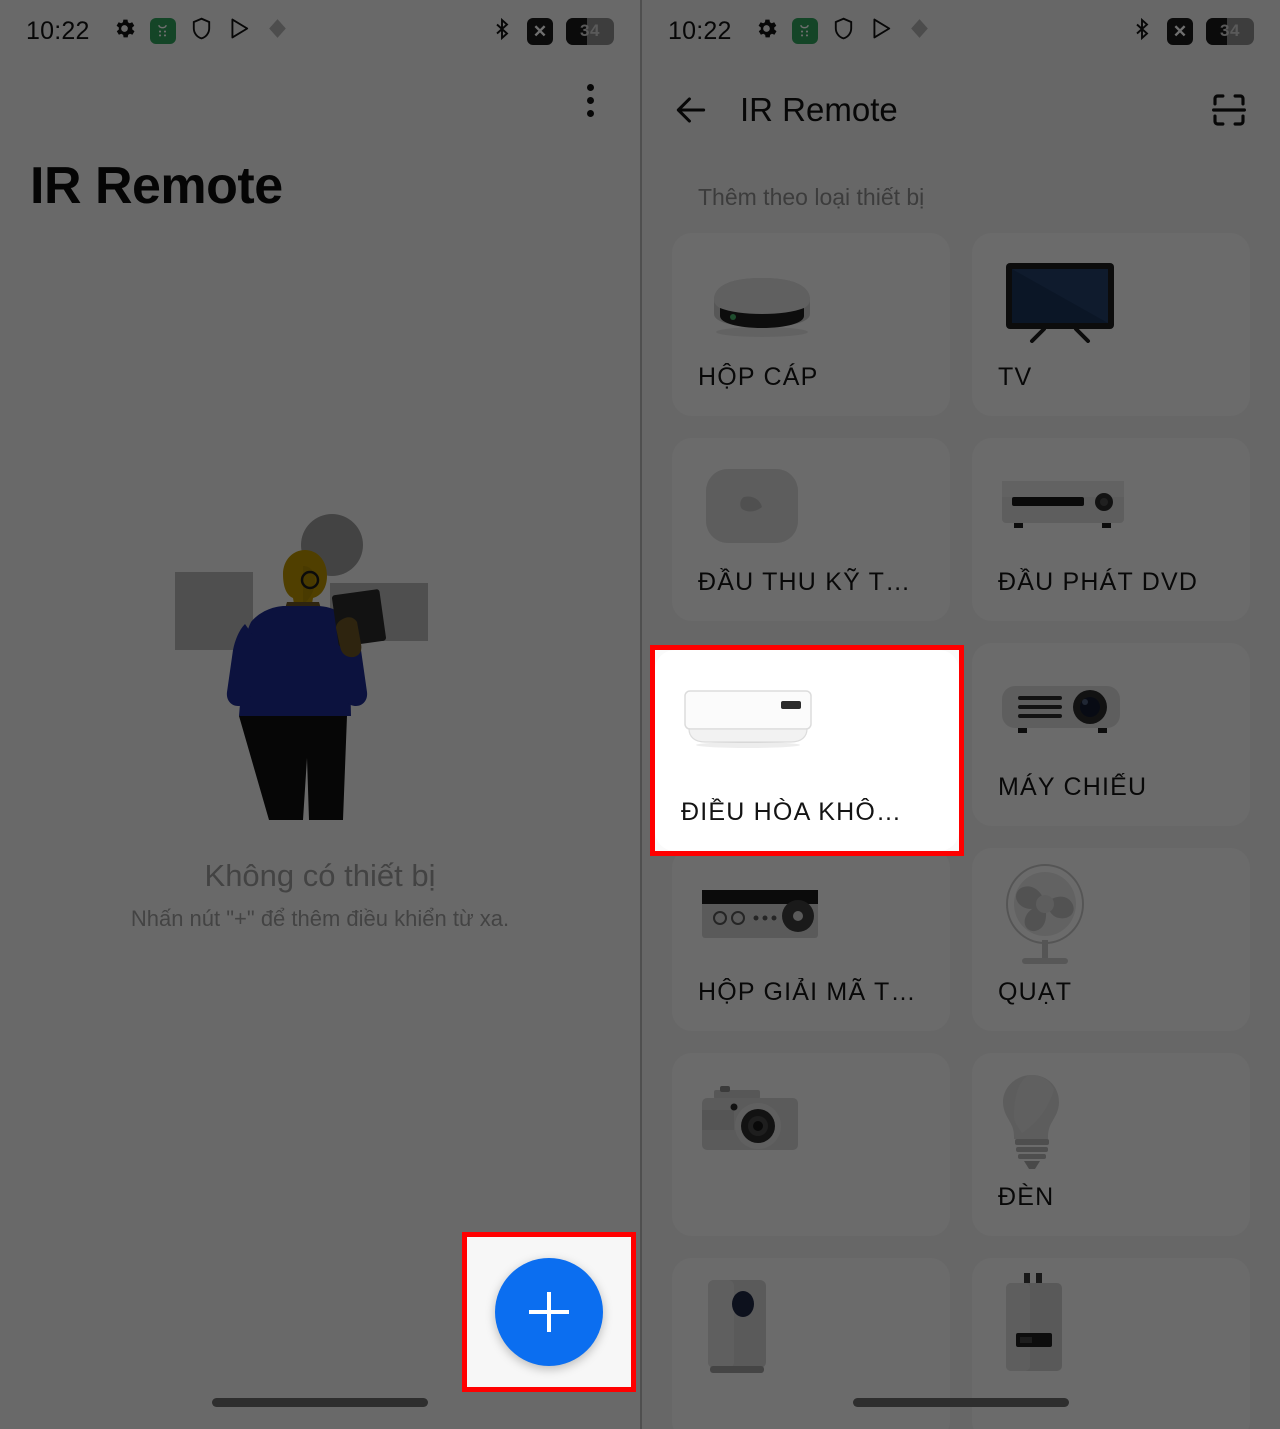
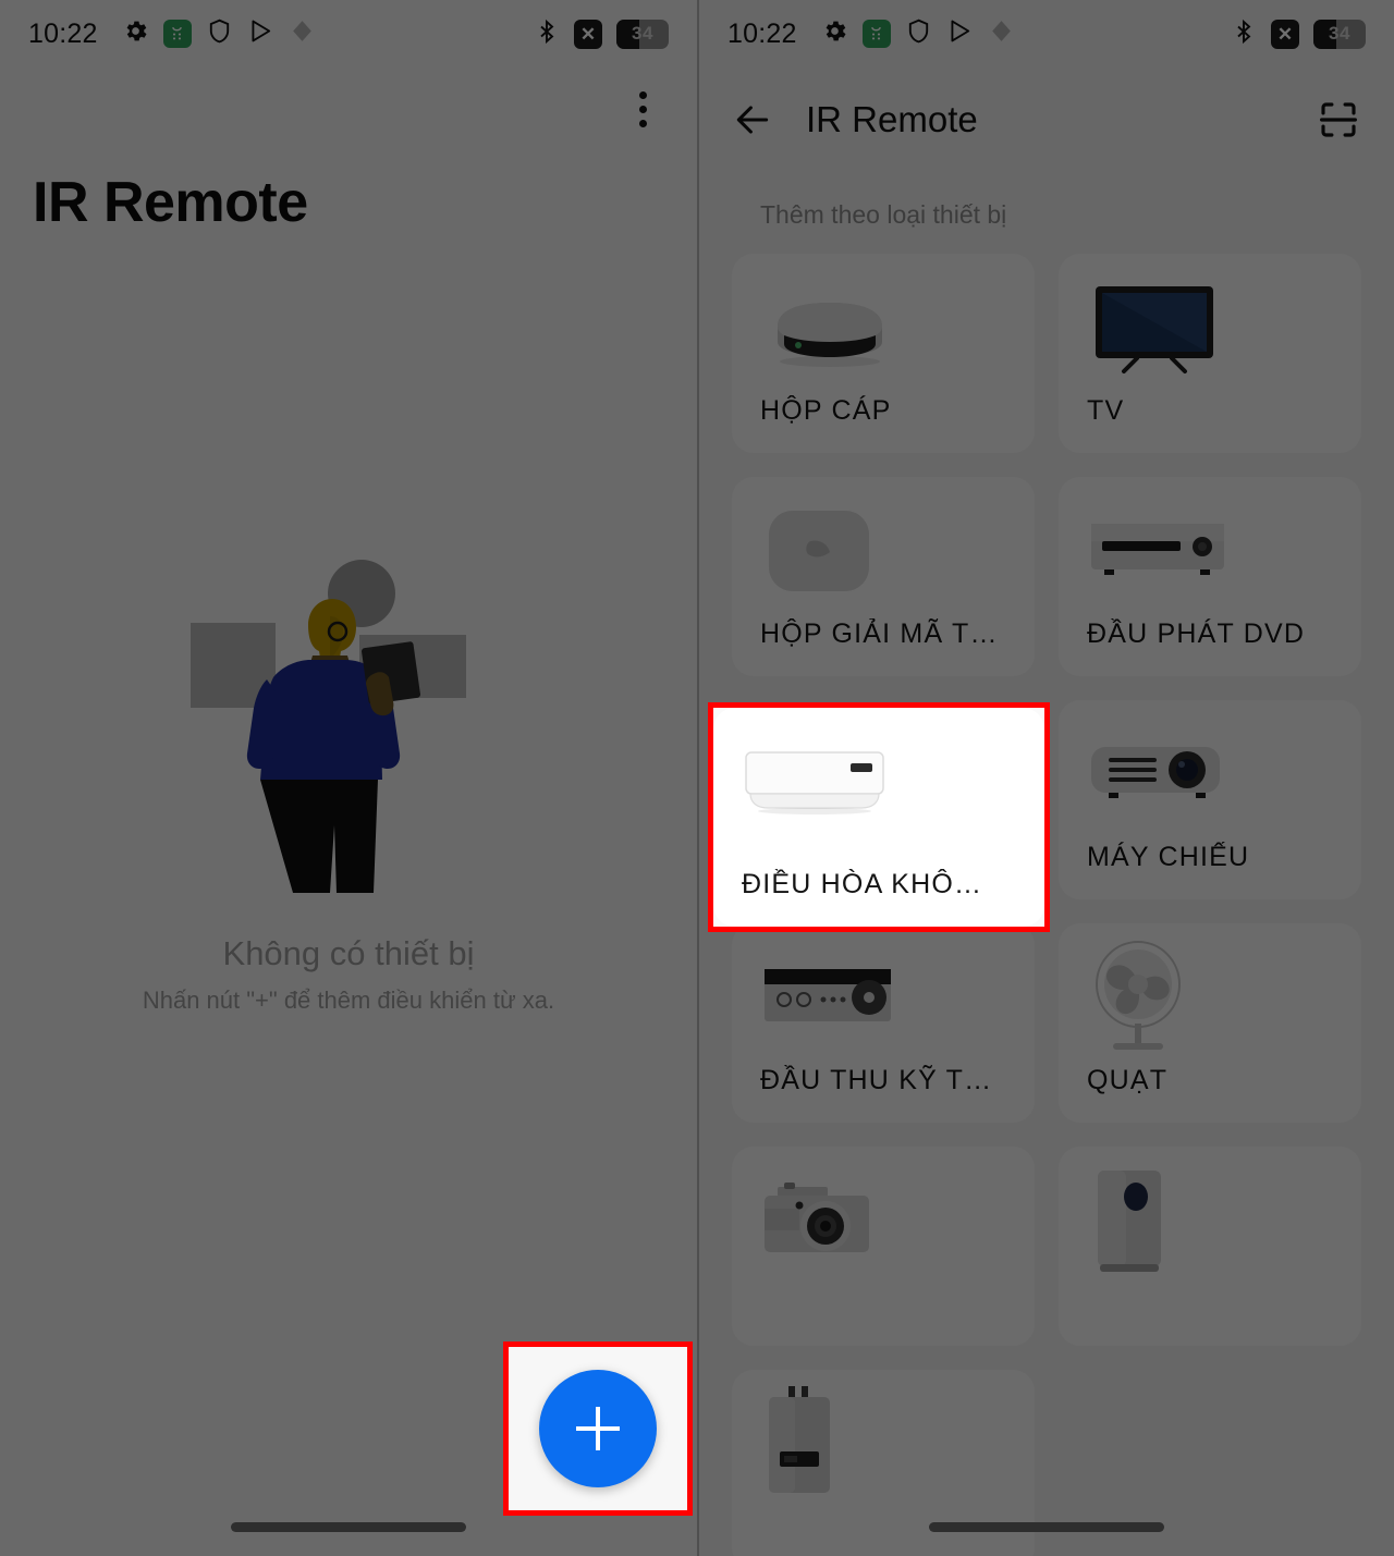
  10:22
  ✕
  34
  IR Remote
  Không có thiết bị
  Nhấn nút "+" để thêm điều khiển từ xa.
  10:22
  ✕
  34
  IR Remote
  Thêm theo loại thiết bị
  HỘP CÁP
  TV
- ĐẦU THU KỸ T…
+ HỘP GIẢI MÃ T…
  ĐẦU PHÁT DVD
  MÁY CHIẾU
- HỘP GIẢI MÃ T…
+ ĐẦU THU KỸ T…
  QUẠT
- ĐÈN
  ĐIỀU HÒA KHÔ…
